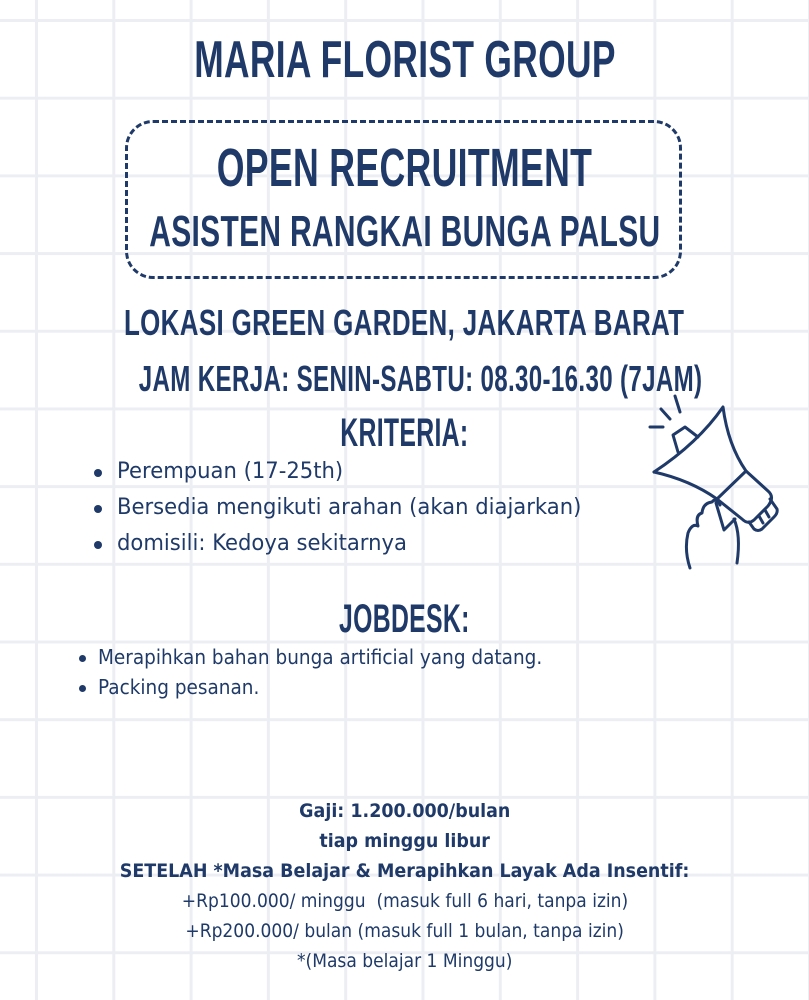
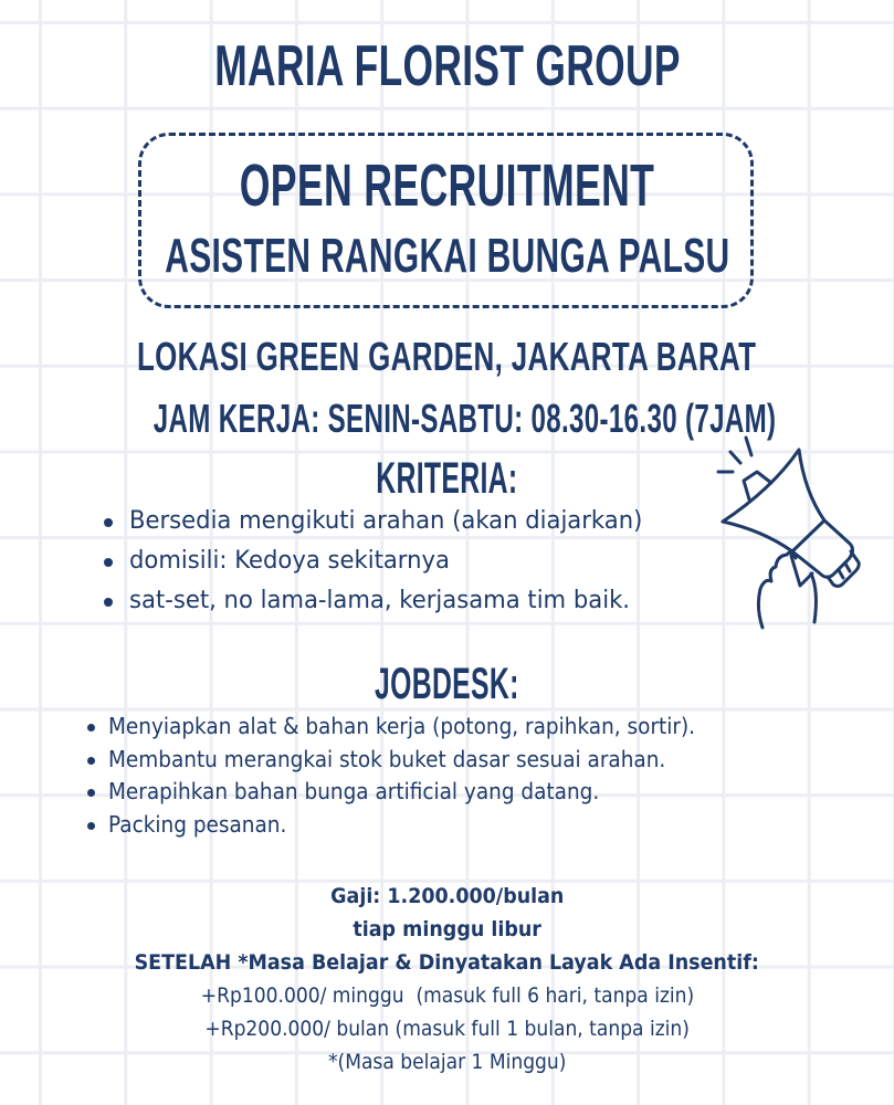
  MARIA FLORIST GROUP
  OPEN RECRUITMENT
  ASISTEN RANGKAI BUNGA PALSU
  LOKASI GREEN GARDEN, JAKARTA BARAT
  JAM KERJA: SENIN-SABTU: 08.30-16.30 (7JAM)
  KRITERIA:
- Perempuan (17-25th)
  Bersedia mengikuti arahan (akan diajarkan)
  domisili: Kedoya sekitarnya
+ sat-set, no lama-lama, kerjasama tim baik.
  JOBDESK:
+ Menyiapkan alat & bahan kerja (potong, rapihkan, sortir).
+ Membantu merangkai stok buket dasar sesuai arahan.
  Merapihkan bahan bunga artificial yang datang.
  Packing pesanan.
  Gaji: 1.200.000/bulan
  tiap minggu libur
- SETELAH *Masa Belajar & Merapihkan Layak Ada Insentif:
+ SETELAH *Masa Belajar & Dinyatakan Layak Ada Insentif:
  +Rp100.000/ minggu (masuk full 6 hari, tanpa izin)
  +Rp200.000/ bulan (masuk full 1 bulan, tanpa izin)
  *(Masa belajar 1 Minggu)
